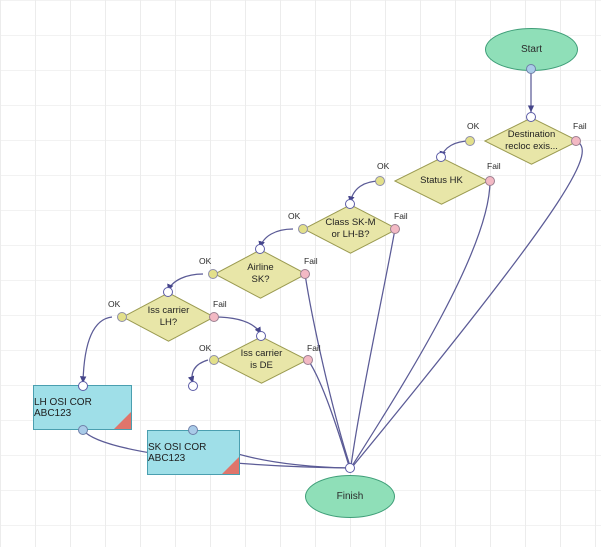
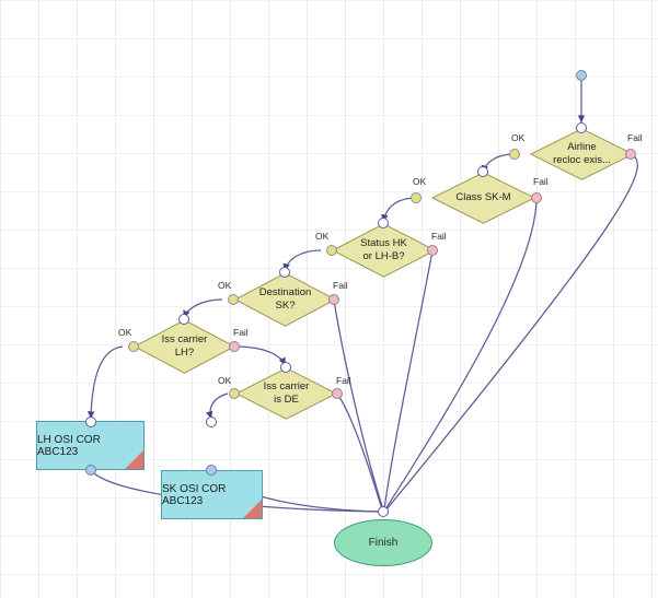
- Start
- Destination
+ Airline
  recloc exis...
  OK
  Fail
- Status HK
+ Class SK-M
  OK
  Fail
- Class SK-M
+ Status HK
  or LH-B?
  OK
  Fail
- Airline
+ Destination
  SK?
  OK
  Fail
  Iss carrier
  LH?
  OK
  Fail
  Iss carrier
  is DE
  OK
  Fail
  LH OSI COR ABC123
  SK OSI COR ABC123
  Finish
